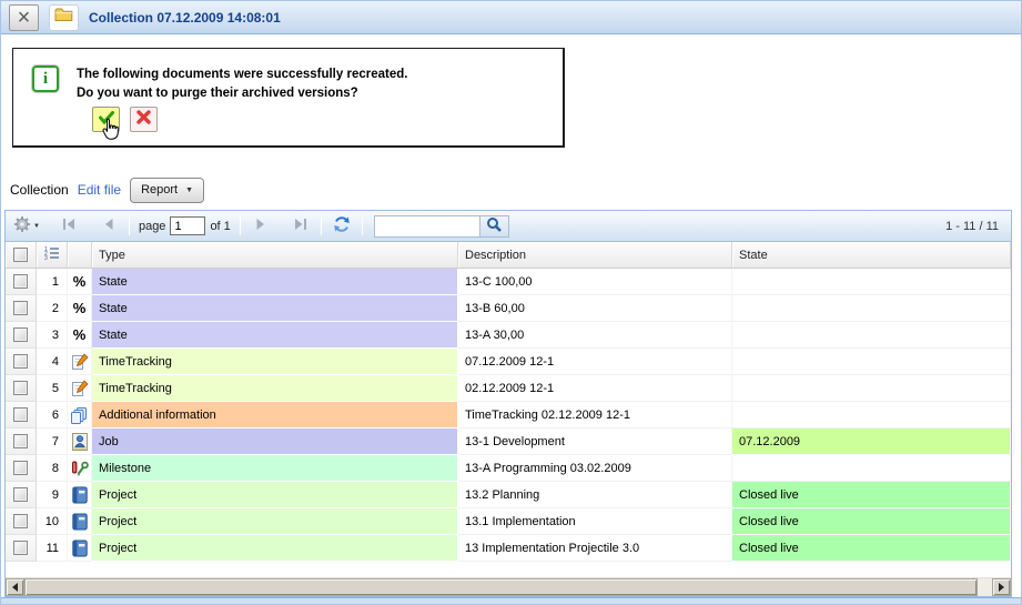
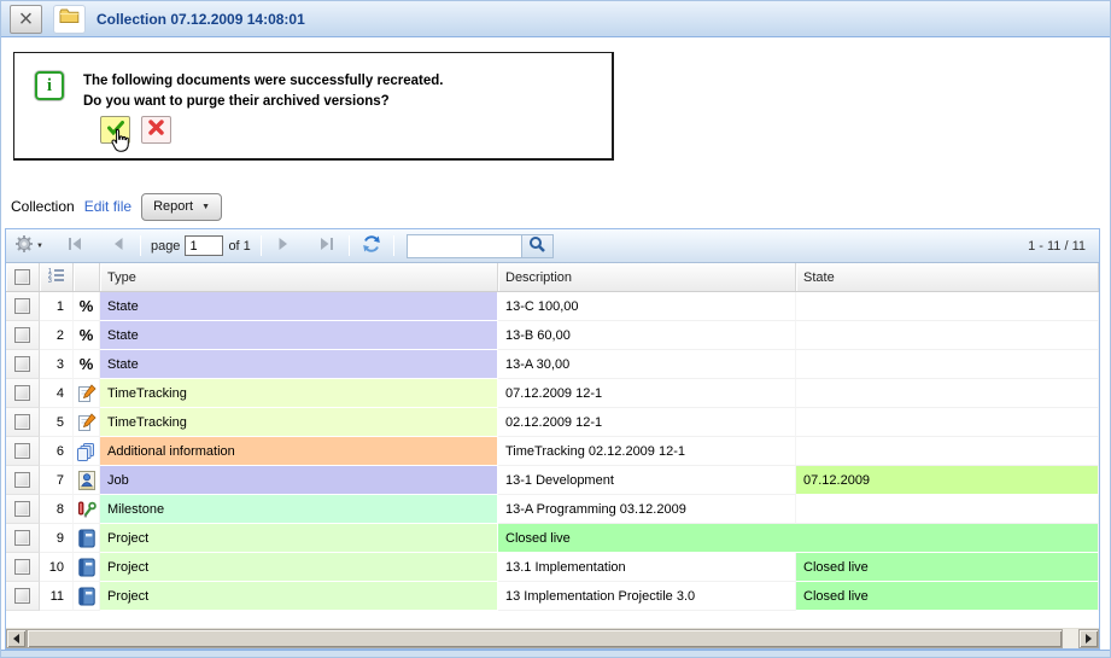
  ×
  Collection 07.12.2009 14:08:01
  i
  The following documents were successfully recreated.
  Do you want to purge their archived versions?
  Collection
  Edit file
  Report
  page
  1
  of 1
  1 - 11 / 11
  Type
  Description
  State
  1
  %
  State
  13-C 100,00
  2
  %
  State
  13-B 60,00
  3
  %
  State
  13-A 30,00
  4
  TimeTracking
  07.12.2009 12-1
  5
  TimeTracking
  02.12.2009 12-1
  6
  Additional information
  TimeTracking 02.12.2009 12-1
  7
  Job
  13-1 Development
  07.12.2009
  8
  Milestone
- 13-A Programming 03.02.2009
+ 13-A Programming 03.12.2009
  9
  Project
- 13.2 Planning
  Closed live
  10
  Project
  13.1 Implementation
  Closed live
  11
  Project
  13 Implementation Projectile 3.0
  Closed live
